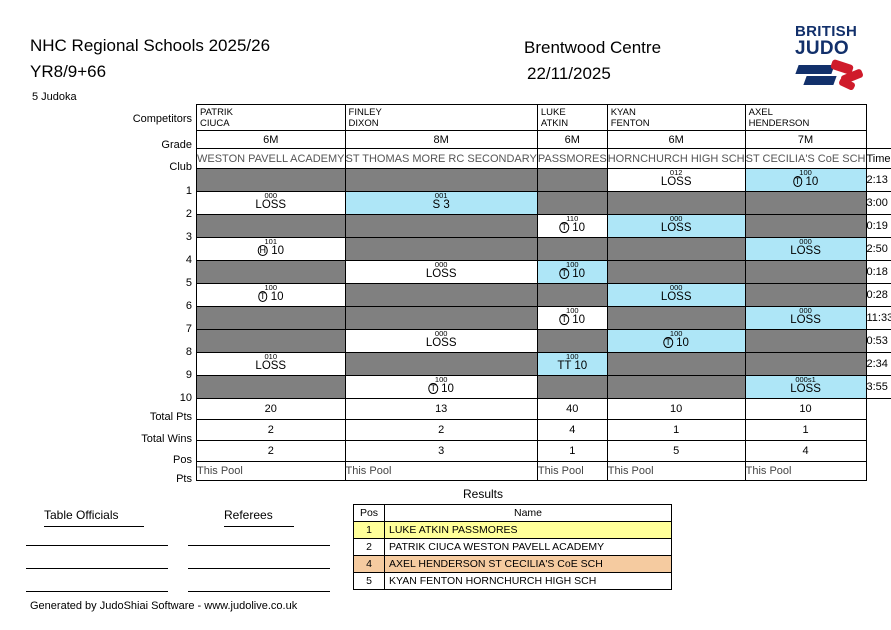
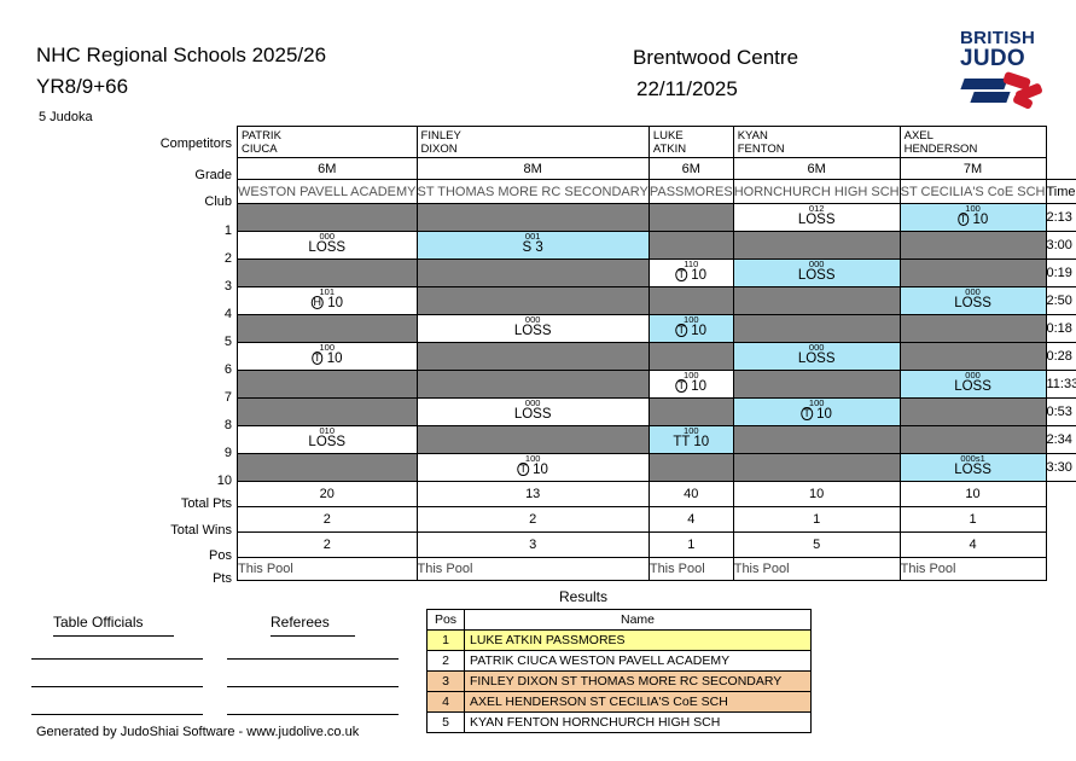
  NHC Regional Schools 2025/26
  YR8/9+66
  5 Judoka
  Brentwood Centre
  22/11/2025
  BRITISH
  JUDO
  Competitors
  Grade
  Club
  Total Pts
  Total Wins
  Pos
  Pts
  1
  2
  3
  4
  5
  6
  7
  8
  9
  10
  PATRIK CIUCA	FINLEY DIXON	LUKE ATKIN	KYAN FENTON	AXEL HENDERSON
  6M	8M	6M	6M	7M
  WESTON PAVELL ACADEMY	ST THOMAS MORE RC SECONDARY	PASSMORES	HORNCHURCH HIGH SCH	ST CECILIA'S CoE SCH	Time
  			012LOSS	100T 10	2:13
  000LOSS	001S 3				3:00
  		110T 10	000LOSS		0:19
  101H 10				000LOSS	2:50
  	000LOSS	100T 10			0:18
  100T 10			000LOSS		0:28
  		100T 10		000LOSS	11:33
  	000LOSS		100T 10		0:53
  010LOSS		100TT 10			2:34
- 	100T 10			000s1LOSS	3:55
+ 	100T 10			000s1LOSS	3:30
  20	13	40	10	10
  2	2	4	1	1
  2	3	1	5	4
  This Pool	This Pool	This Pool	This Pool	This Pool
  Table Officials
  Referees
  Results
  Pos	Name
  1	LUKE ATKIN PASSMORES
  2	PATRIK CIUCA WESTON PAVELL ACADEMY
+ 3	FINLEY DIXON ST THOMAS MORE RC SECONDARY
  4	AXEL HENDERSON ST CECILIA'S CoE SCH
  5	KYAN FENTON HORNCHURCH HIGH SCH
  Generated by JudoShiai Software - www.judolive.co.uk
